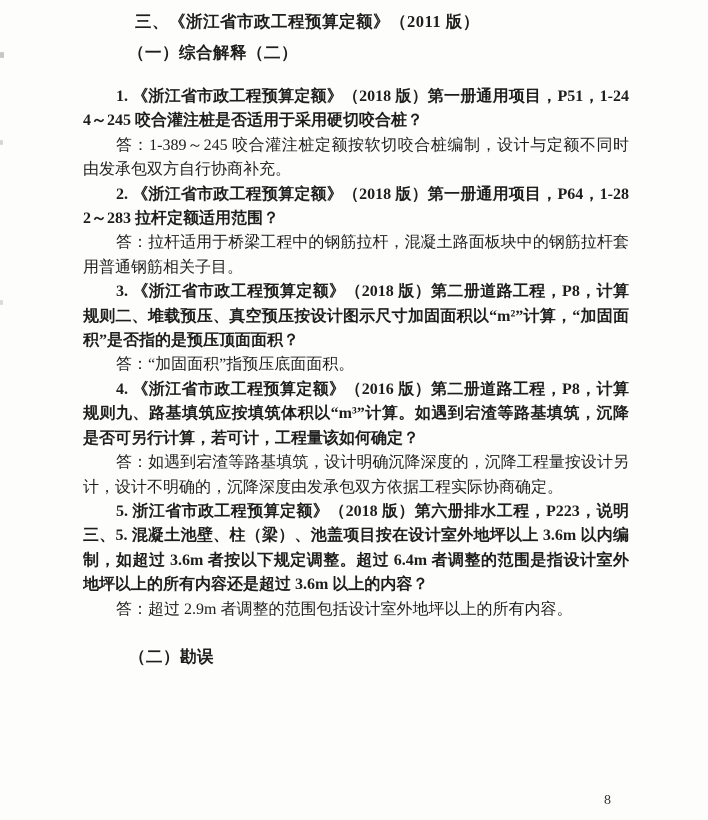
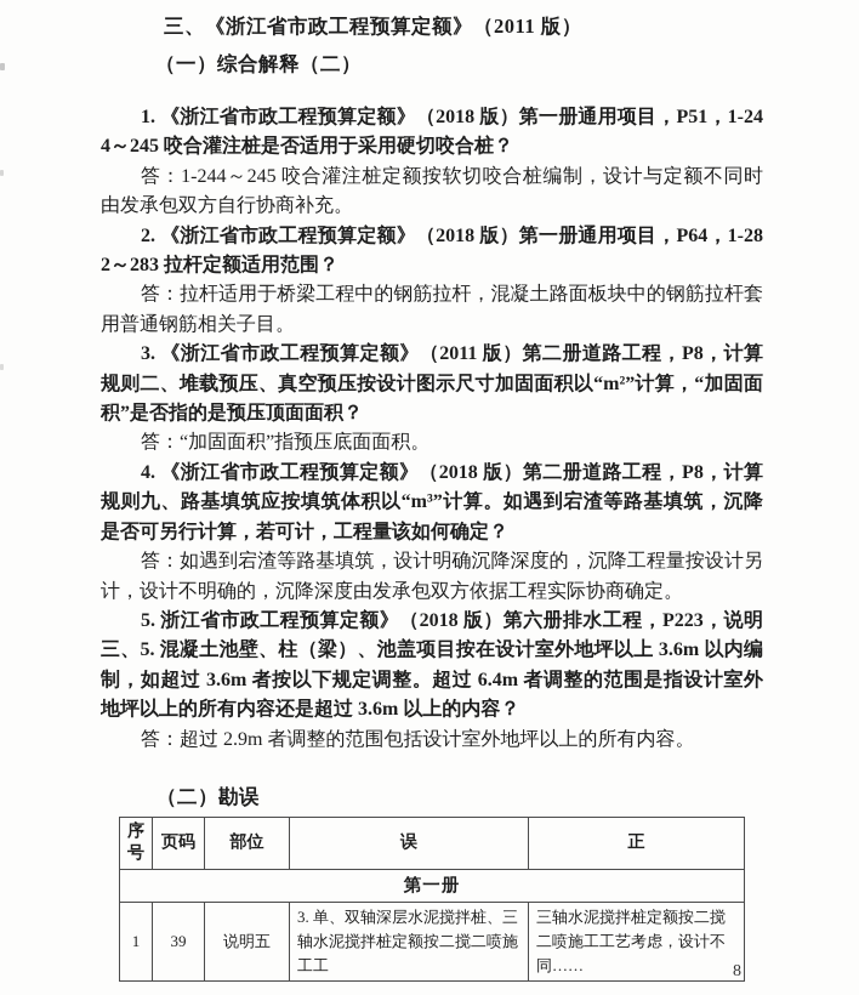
  三、《浙江省市政工程预算定额》（2011 版）
  （一）综合解释（二）
  1. 《浙江省市政工程预算定额》（2018 版）第一册通用项目，P51，1-244～245 咬合灌注桩是否适用于采用硬切咬合桩？
- 答：1-389～245 咬合灌注桩定额按软切咬合桩编制，设计与定额不同时由发承包双方自行协商补充。
+ 答：1-244～245 咬合灌注桩定额按软切咬合桩编制，设计与定额不同时由发承包双方自行协商补充。
  2. 《浙江省市政工程预算定额》（2018 版）第一册通用项目，P64，1-282～283 拉杆定额适用范围？
  答：拉杆适用于桥梁工程中的钢筋拉杆，混凝土路面板块中的钢筋拉杆套用普通钢筋相关子目。
- 3. 《浙江省市政工程预算定额》（2018 版）第二册道路工程，P8，计算规则二、堆载预压、真空预压按设计图示尺寸加固面积以“m²”计算，“加固面积”是否指的是预压顶面面积？
+ 3. 《浙江省市政工程预算定额》（2011 版）第二册道路工程，P8，计算规则二、堆载预压、真空预压按设计图示尺寸加固面积以“m²”计算，“加固面积”是否指的是预压顶面面积？
  答：“加固面积”指预压底面面积。
- 4. 《浙江省市政工程预算定额》（2016 版）第二册道路工程，P8，计算规则九、路基填筑应按填筑体积以“m³”计算。如遇到宕渣等路基填筑，沉降是否可另行计算，若可计，工程量该如何确定？
+ 4. 《浙江省市政工程预算定额》（2018 版）第二册道路工程，P8，计算规则九、路基填筑应按填筑体积以“m³”计算。如遇到宕渣等路基填筑，沉降是否可另行计算，若可计，工程量该如何确定？
  答：如遇到宕渣等路基填筑，设计明确沉降深度的，沉降工程量按设计另计，设计不明确的，沉降深度由发承包双方依据工程实际协商确定。
  5. 浙江省市政工程预算定额》（2018 版）第六册排水工程，P223，说明三、5. 混凝土池壁、柱（梁）、池盖项目按在设计室外地坪以上 3.6m 以内编制，如超过 3.6m 者按以下规定调整。超过 6.4m 者调整的范围是指设计室外地坪以上的所有内容还是超过 3.6m 以上的内容？
  答：超过 2.9m 者调整的范围包括设计室外地坪以上的所有内容。
  （二）勘误
+ 序号	页码	部位	误	正
+ 第一册
+ 1	39	说明五	3. 单、双轴深层水泥搅拌桩、三轴水泥搅拌桩定额按二搅二喷施工工	三轴水泥搅拌桩定额按二搅二喷施工工艺考虑，设计不同……
  8
